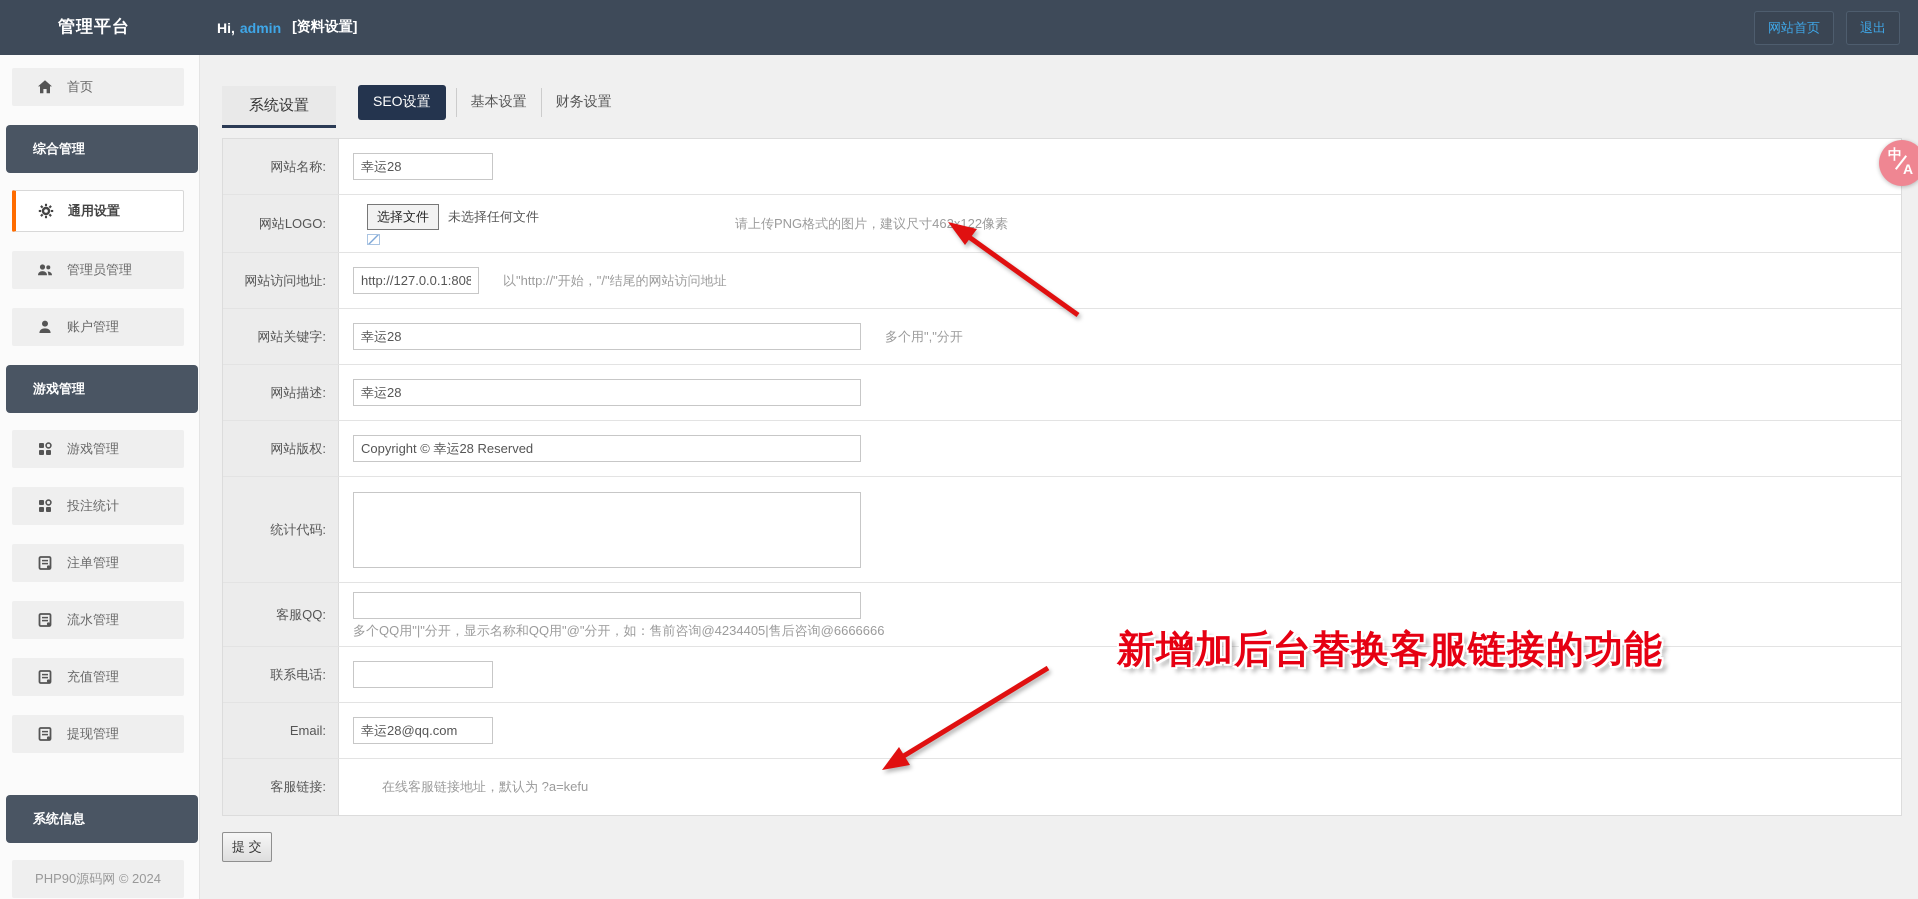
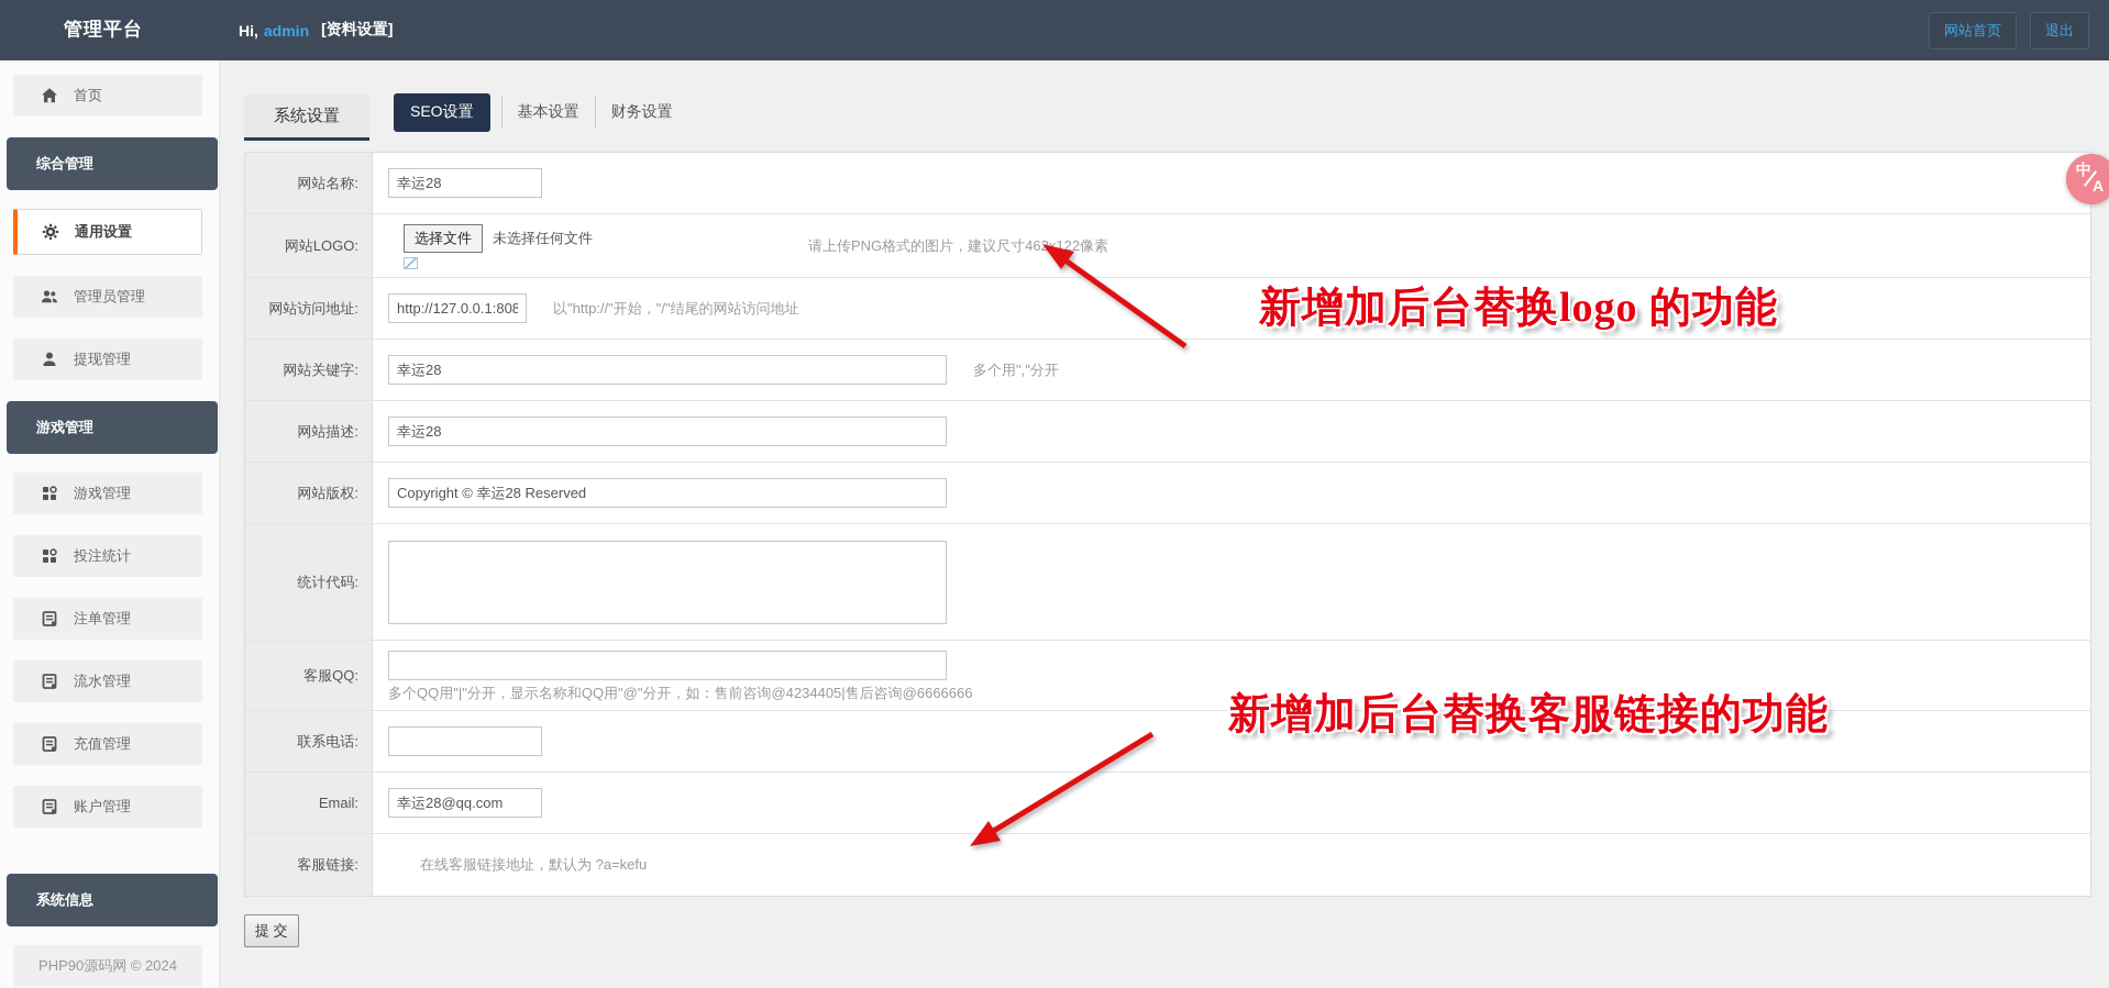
  管理平台
  Hi,
  admin
  [资料设置]
  网站首页
  退出
  首页
  综合管理
  通用设置
  管理员管理
- 账户管理
+ 提现管理
  游戏管理
  游戏管理
  投注统计
  注单管理
  流水管理
  充值管理
- 提现管理
+ 账户管理
  系统信息
  PHP90源码网 © 2024
  系统设置
  SEO设置
  基本设置
  财务设置
  网站名称:
  幸运28
  网站LOGO:
  选择文件
  未选择任何文件
  请上传PNG格式的图片，建议尺寸46x122像素
  网站访问地址:
  http://127.0.0.1:808
  以"http://"开始，"/"结尾的网站访问地址
  网站关键字:
  幸运28
  多个用","分开
  网站描述:
  幸运28
  网站版权:
  Copyright © 幸运28 Reserved
  统计代码:
  客服QQ:
  多个QQ用"|"分开，显示名称和QQ用"@"分开，如：售前咨询@4234405|售后咨询@6666666
  联系电话:
  Email:
  幸运28@qq.com
  客服链接:
  在线客服链接地址，默认为 ?a=kefu
  提 交
+ 新增加后台替换logo 的功能
  新增加后台替换客服链接的功能
  中
  A
